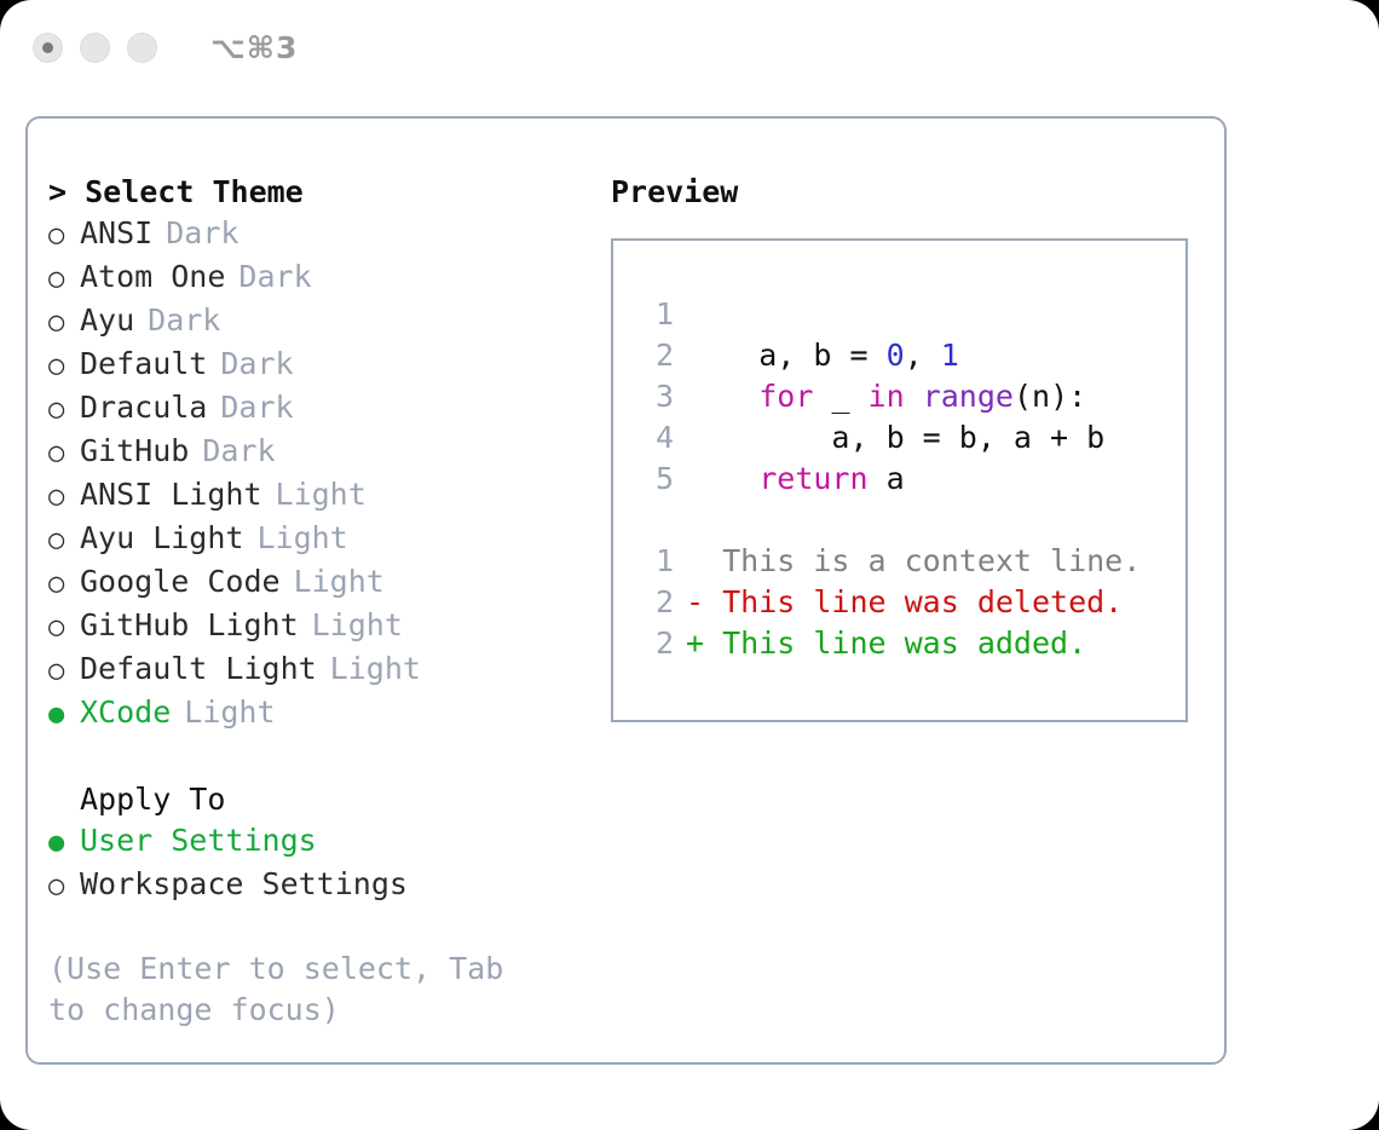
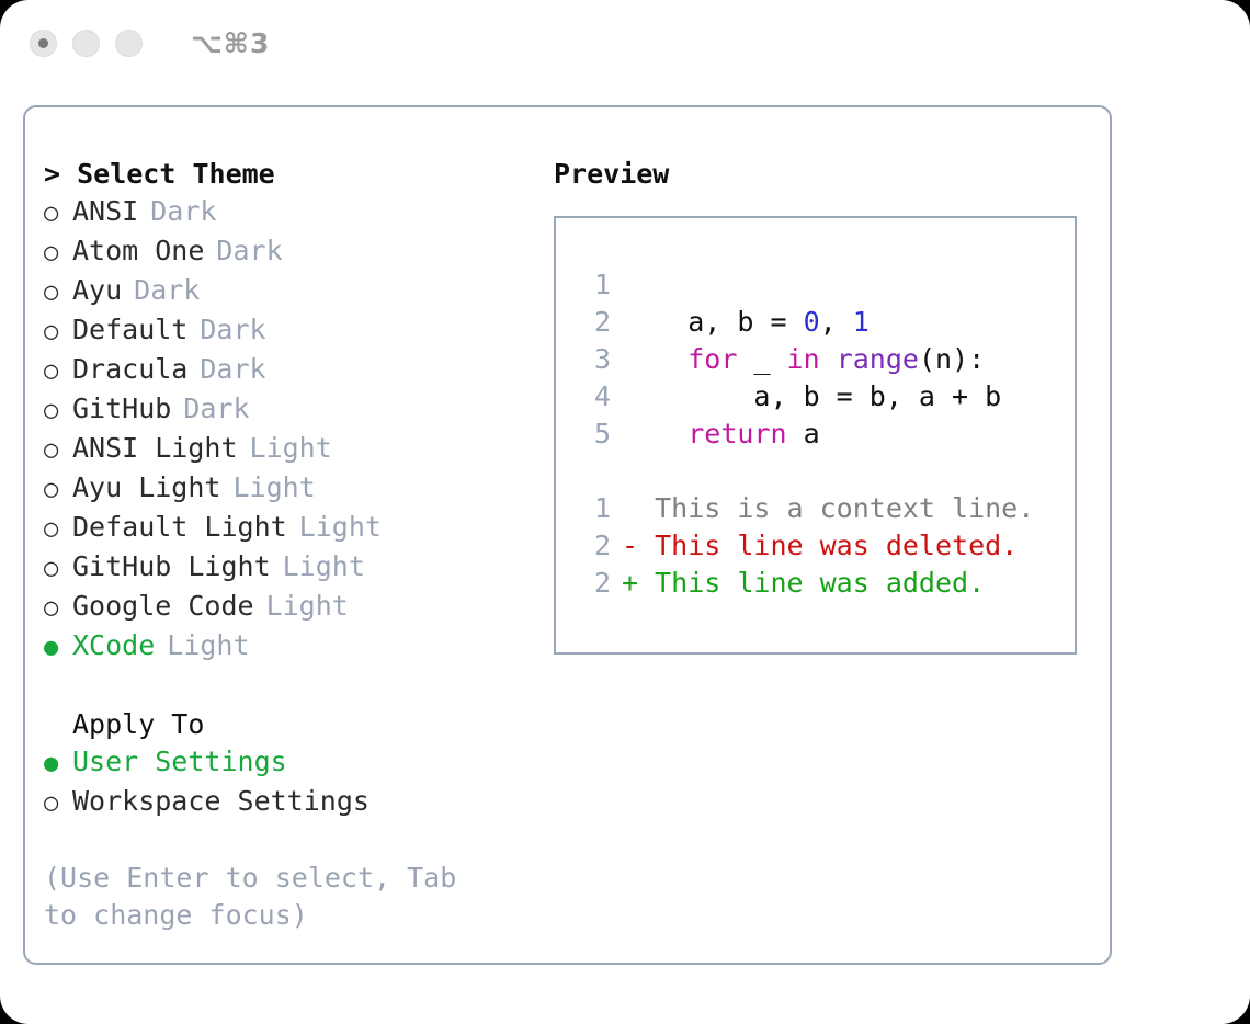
  ⌥⌘3
  > Select Theme
  ○
  ANSI
  Dark
  ○
  Atom One
  Dark
  ○
  Ayu
  Dark
  ○
  Default
  Dark
  ○
  Dracula
  Dark
  ○
  GitHub
  Dark
  ○
  ANSI Light
  Light
  ○
  Ayu Light
  Light
  ○
- Google Code
+ Default Light
  Light
  ○
  GitHub Light
  Light
  ○
- Default Light
+ Google Code
  Light
  ●
  XCode
  Light
  Apply To
  ●
  User Settings
  ○
  Workspace Settings
  (Use Enter to select, Tab to change focus)
  Preview
  1
  2
  a, b = 0, 1
  3
  for _ in range(n):
  4
  a, b = b, a + b
  5
  return a
  1
  This is a context line.
  2
  - This line was deleted.
  2
  + This line was added.
